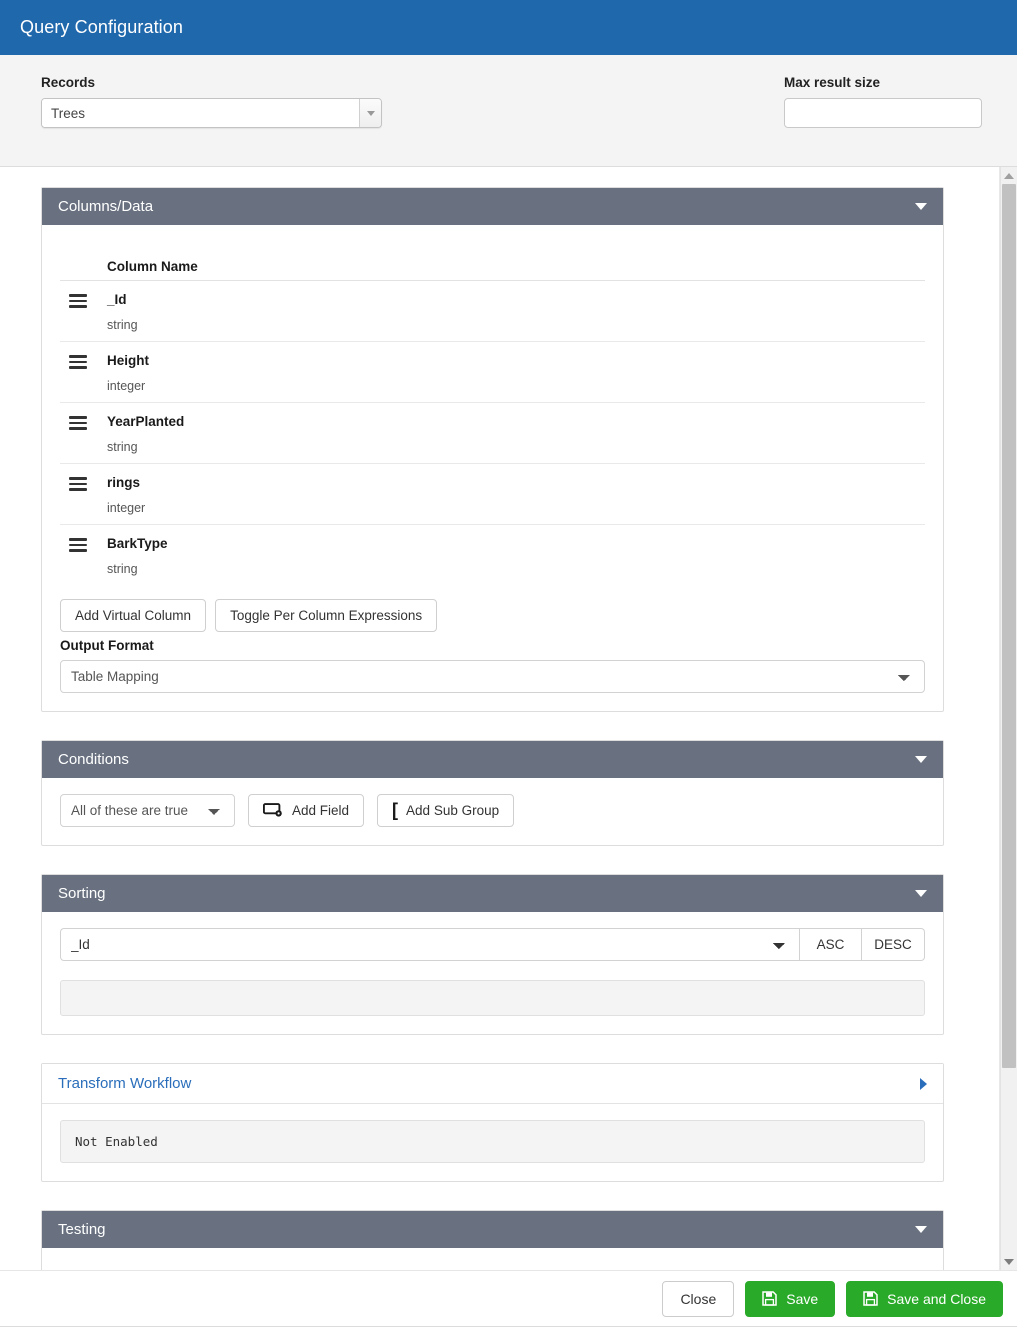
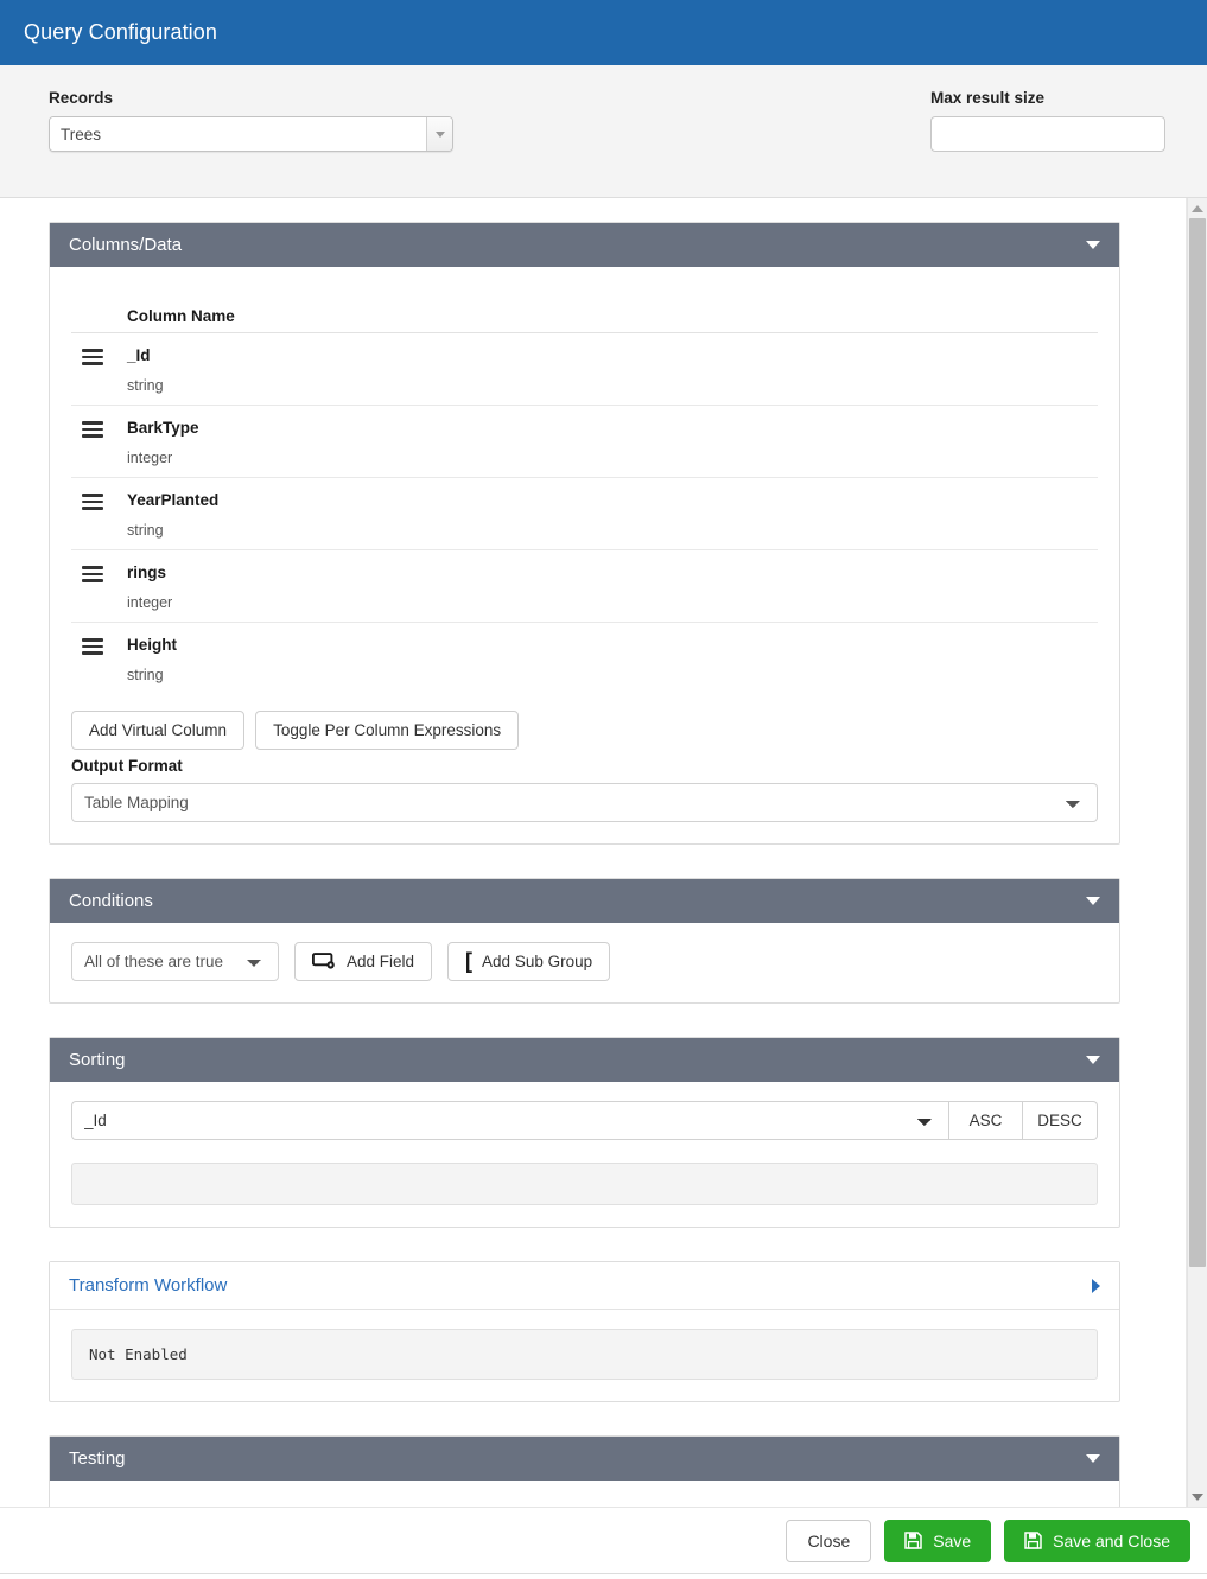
  Query Configuration
  Records
  Trees
  Max result size
  Columns/Data
  Column Name
  _Id
  string
- Height
+ BarkType
  integer
  YearPlanted
  string
  rings
  integer
- BarkType
+ Height
  string
  Add Virtual Column
  Toggle Per Column Expressions
  Output Format
  Table Mapping
  Conditions
  All of these are true
  Add Field
  [
  Add Sub Group
  Sorting
  _Id
  ASC
  DESC
  Transform Workflow
  Not Enabled
  Testing
  Close
  Save
  Save and Close
